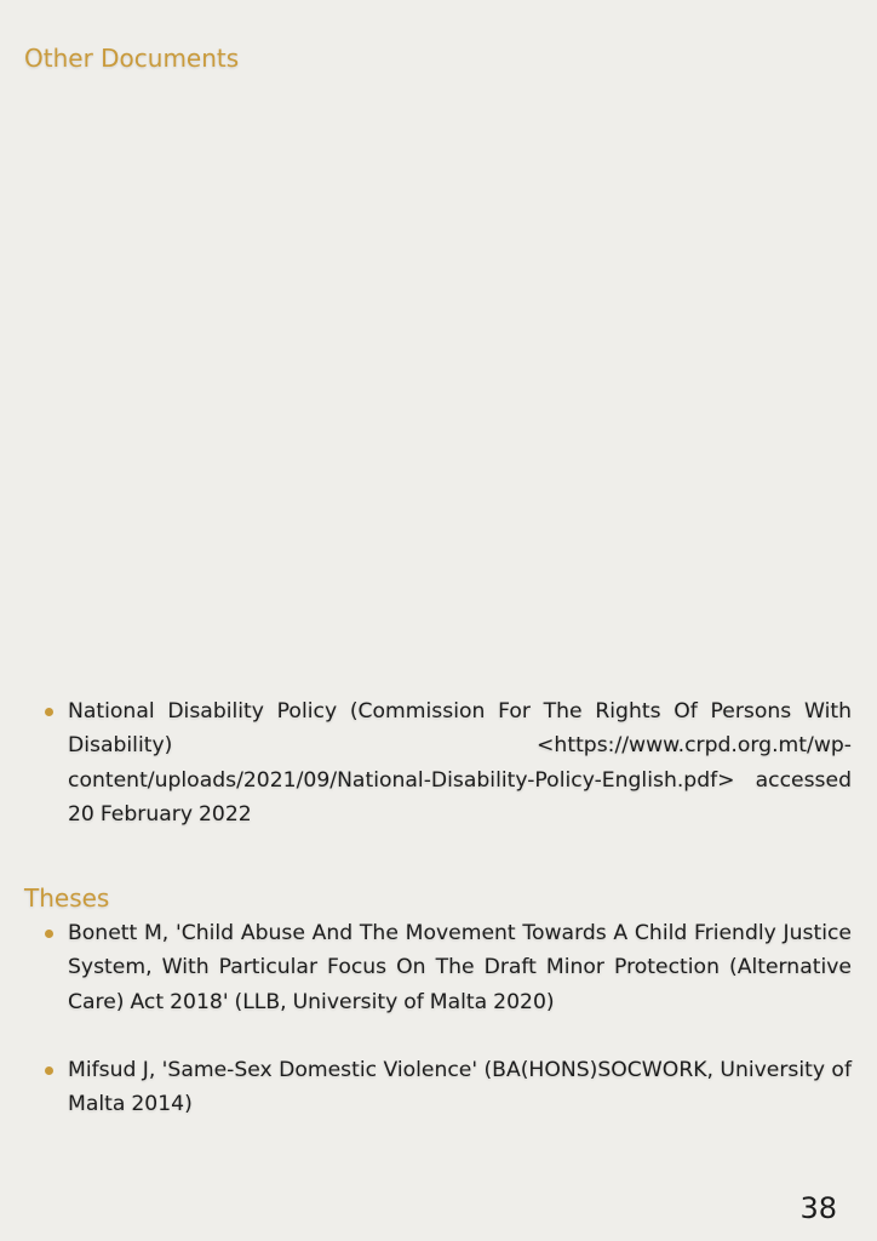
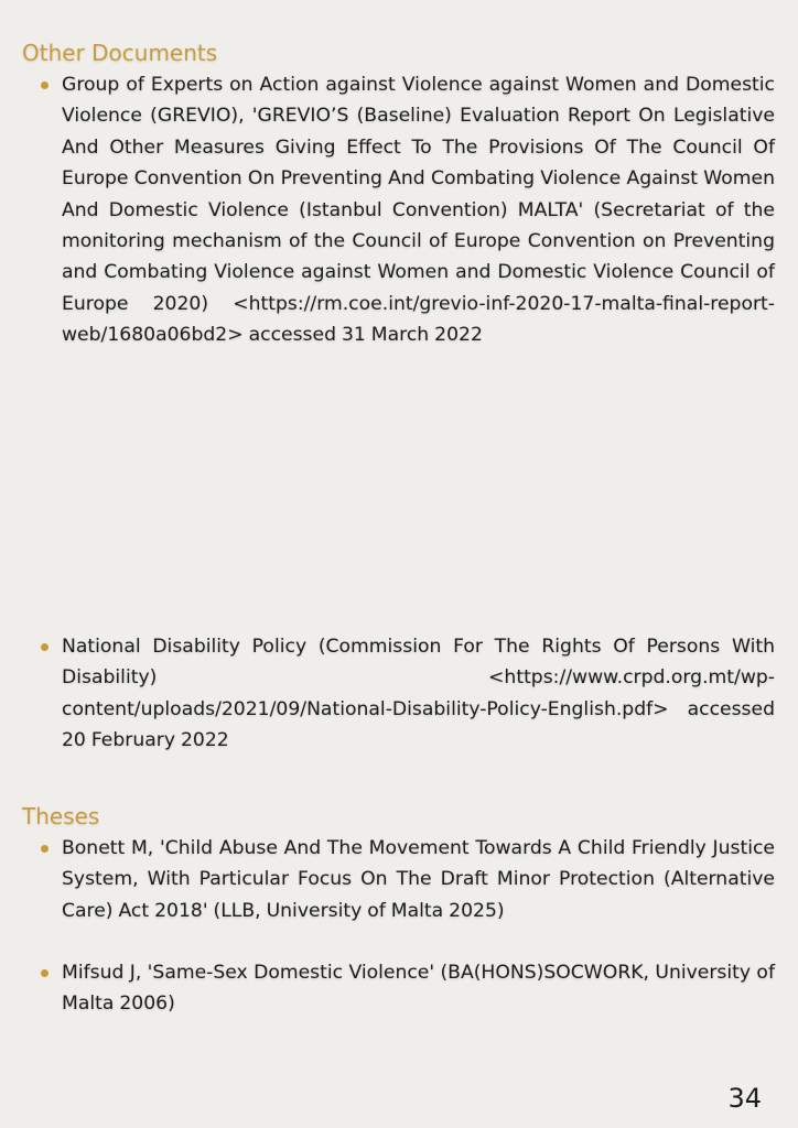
  Other Documents
+ Group of Experts on Action against Violence against Women and Domestic Violence (GREVIO), 'GREVIO’S (Baseline) Evaluation Report On Legislative And Other Measures Giving Effect To The Provisions Of The Council Of Europe Convention On Preventing And Combating Violence Against Women And Domestic Violence (Istanbul Convention) MALTA' (Secretariat of the monitoring mechanism of the Council of Europe Convention on Preventing and Combating Violence against Women and Domestic Violence Council of Europe 2020) <https://rm.coe.int/grevio-inf-2020-17-malta-final-report-web/1680a06bd2> accessed 31 March 2022
  National Disability Policy (Commission For The Rights Of Persons With Disability) <https://www.crpd.org.mt/wp-content/uploads/2021/09/National-Disability-Policy-English.pdf> accessed 20 February 2022
  Theses
- Bonett M, 'Child Abuse And The Movement Towards A Child Friendly Justice System, With Particular Focus On The Draft Minor Protection (Alternative Care) Act 2018' (LLB, University of Malta 2020)
+ Bonett M, 'Child Abuse And The Movement Towards A Child Friendly Justice System, With Particular Focus On The Draft Minor Protection (Alternative Care) Act 2018' (LLB, University of Malta 2025)
- Mifsud J, 'Same-Sex Domestic Violence' (BA(HONS)SOCWORK, University of Malta 2014)
+ Mifsud J, 'Same-Sex Domestic Violence' (BA(HONS)SOCWORK, University of Malta 2006)
- 38
+ 34
